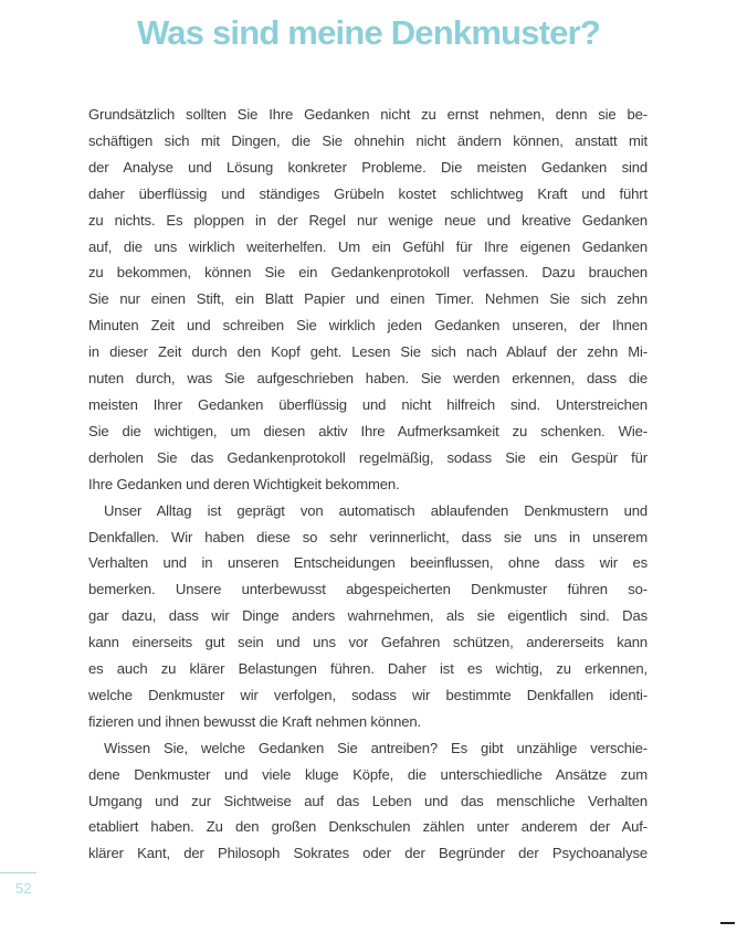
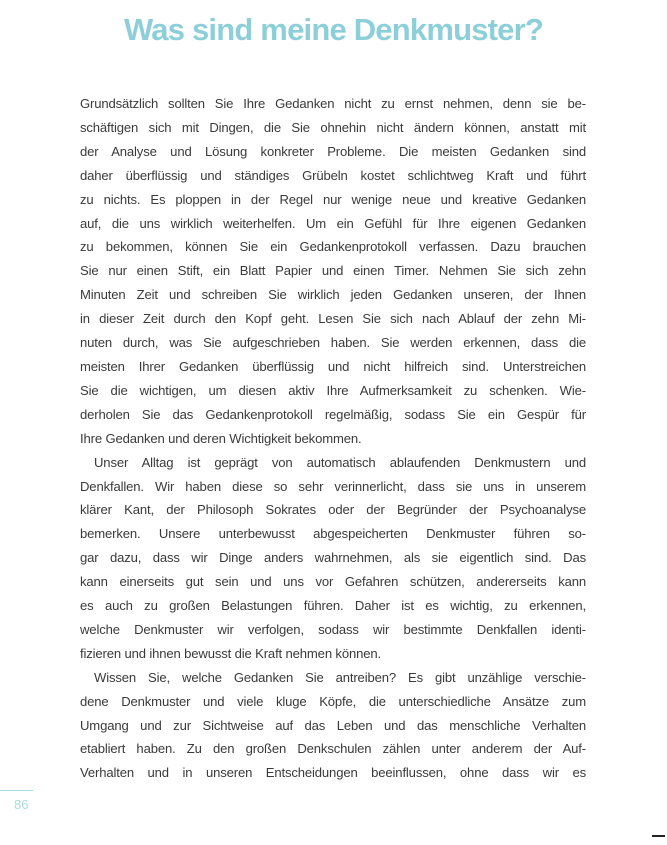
  Was sind meine Denkmuster?
  Grundsätzlich sollten Sie Ihre Gedanken nicht zu ernst nehmen, denn sie be-
  schäftigen sich mit Dingen, die Sie ohnehin nicht ändern können, anstatt mit
  der Analyse und Lösung konkreter Probleme. Die meisten Gedanken sind
  daher überflüssig und ständiges Grübeln kostet schlichtweg Kraft und führt
  zu nichts. Es ploppen in der Regel nur wenige neue und kreative Gedanken
  auf, die uns wirklich weiterhelfen. Um ein Gefühl für Ihre eigenen Gedanken
  zu bekommen, können Sie ein Gedankenprotokoll verfassen. Dazu brauchen
  Sie nur einen Stift, ein Blatt Papier und einen Timer. Nehmen Sie sich zehn
  Minuten Zeit und schreiben Sie wirklich jeden Gedanken unseren, der Ihnen
  in dieser Zeit durch den Kopf geht. Lesen Sie sich nach Ablauf der zehn Mi-
  nuten durch, was Sie aufgeschrieben haben. Sie werden erkennen, dass die
  meisten Ihrer Gedanken überflüssig und nicht hilfreich sind. Unterstreichen
  Sie die wichtigen, um diesen aktiv Ihre Aufmerksamkeit zu schenken. Wie-
  derholen Sie das Gedankenprotokoll regelmäßig, sodass Sie ein Gespür für
  Ihre Gedanken und deren Wichtigkeit bekommen.
  Unser Alltag ist geprägt von automatisch ablaufenden Denkmustern und
  Denkfallen. Wir haben diese so sehr verinnerlicht, dass sie uns in unserem
- Verhalten und in unseren Entscheidungen beeinflussen, ohne dass wir es
+ klärer Kant, der Philosoph Sokrates oder der Begründer der Psychoanalyse
  bemerken. Unsere unterbewusst abgespeicherten Denkmuster führen so-
  gar dazu, dass wir Dinge anders wahrnehmen, als sie eigentlich sind. Das
  kann einerseits gut sein und uns vor Gefahren schützen, andererseits kann
- es auch zu klärer Belastungen führen. Daher ist es wichtig, zu erkennen,
+ es auch zu großen Belastungen führen. Daher ist es wichtig, zu erkennen,
  welche Denkmuster wir verfolgen, sodass wir bestimmte Denkfallen identi-
  fizieren und ihnen bewusst die Kraft nehmen können.
  Wissen Sie, welche Gedanken Sie antreiben? Es gibt unzählige verschie-
  dene Denkmuster und viele kluge Köpfe, die unterschiedliche Ansätze zum
  Umgang und zur Sichtweise auf das Leben und das menschliche Verhalten
  etabliert haben. Zu den großen Denkschulen zählen unter anderem der Auf-
- klärer Kant, der Philosoph Sokrates oder der Begründer der Psychoanalyse
+ Verhalten und in unseren Entscheidungen beeinflussen, ohne dass wir es
- 52
+ 86
